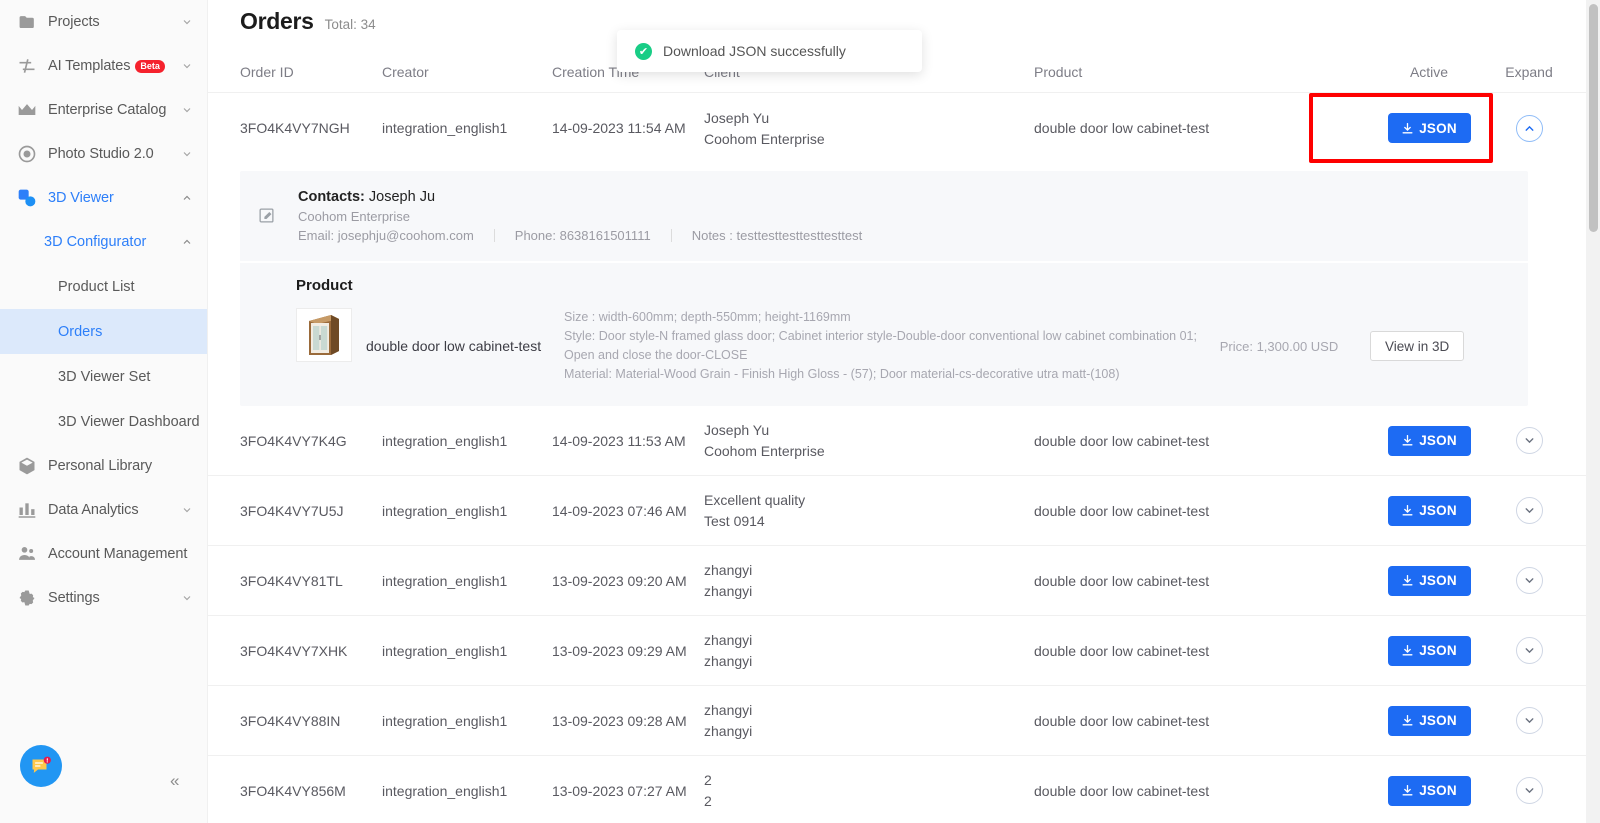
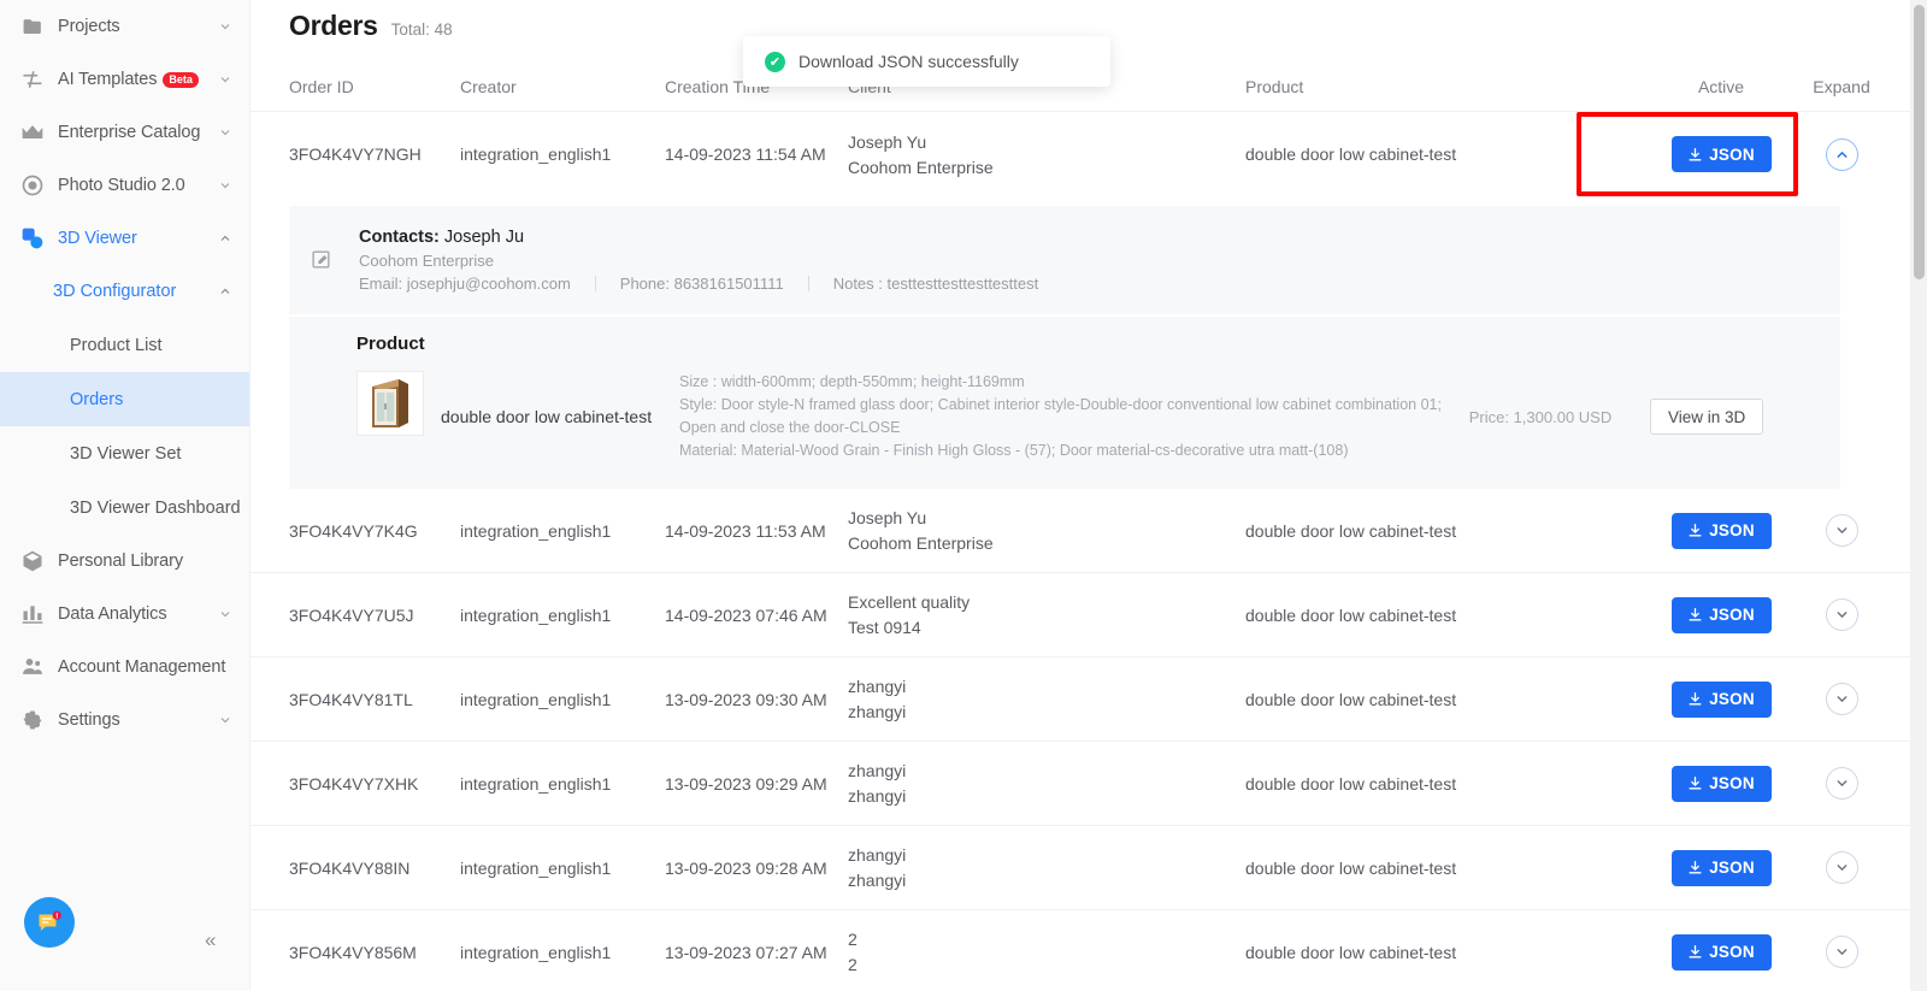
  Projects
  AI Templates
  Beta
  Enterprise Catalog
  Photo Studio 2.0
  3D Viewer
  3D Configurator
  Product List
  Orders
  3D Viewer Set
  3D Viewer Dashboard
  Personal Library
  Data Analytics
  Account Management
  Settings
  «
  Orders
- Total: 34
+ Total: 48
  Order ID
  Creator
  Creation T
  Product
  Active
  Expand
  3FO4K4VY7NGH
  integration_english1
  14-09-2023 11:54 AM
  Joseph Yu
  Coohom Enterprise
  double door low cabinet-test
  JSON
  Contacts: Joseph Ju
  Coohom Enterprise
  Email: josephju@coohom.com
  Phone: 8638161501111
  Notes : testtesttesttesttesttest
  Product
  double door low cabinet-test
  Size : width-600mm; depth-550mm; height-1169mm
  Style: Door style-N framed glass door; Cabinet interior style-Double-door conventional low cabinet combination 01;
  Open and close the door-CLOSE
  Material: Material-Wood Grain - Finish High Gloss - (57); Door material-cs-decorative utra matt-(108)
  Price: 1,300.00 USD
  View in 3D
  3FO4K4VY7K4G
  integration_english1
  14-09-2023 11:53 AM
  Joseph Yu
  Coohom Enterprise
  double door low cabinet-test
  JSON
  3FO4K4VY7U5J
  integration_english1
  14-09-2023 07:46 AM
  Excellent quality
  Test 0914
  double door low cabinet-test
  JSON
  3FO4K4VY81TL
  integration_english1
- 13-09-2023 09:20 AM
+ 13-09-2023 09:30 AM
  zhangyi
  zhangyi
  double door low cabinet-test
  JSON
  3FO4K4VY7XHK
  integration_english1
  13-09-2023 09:29 AM
  zhangyi
  zhangyi
  double door low cabinet-test
  JSON
  3FO4K4VY88IN
  integration_english1
  13-09-2023 09:28 AM
  zhangyi
  zhangyi
  double door low cabinet-test
  JSON
  3FO4K4VY856M
  integration_english1
  13-09-2023 07:27 AM
  2
  2
  double door low cabinet-test
  JSON
  ✔
  Download JSON successfully
